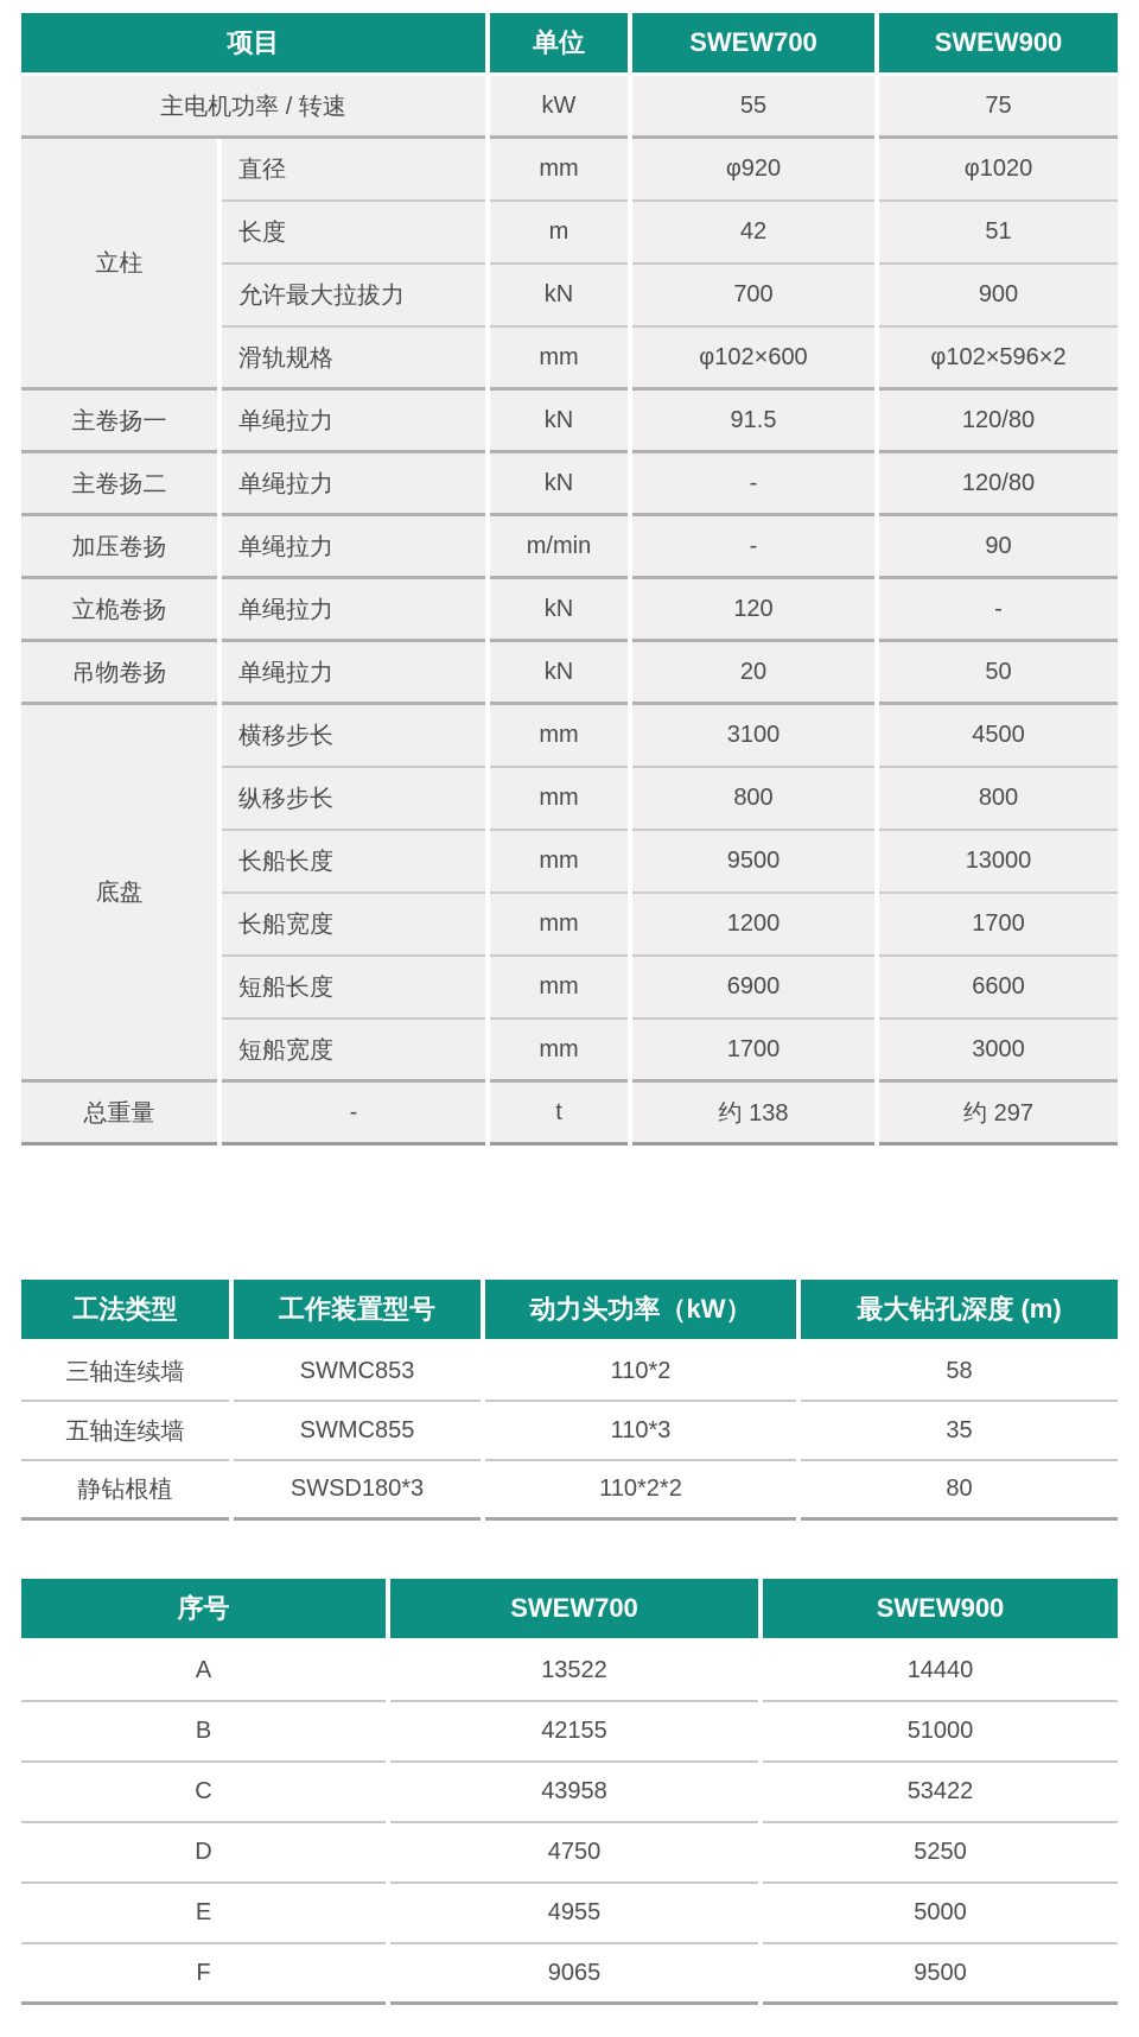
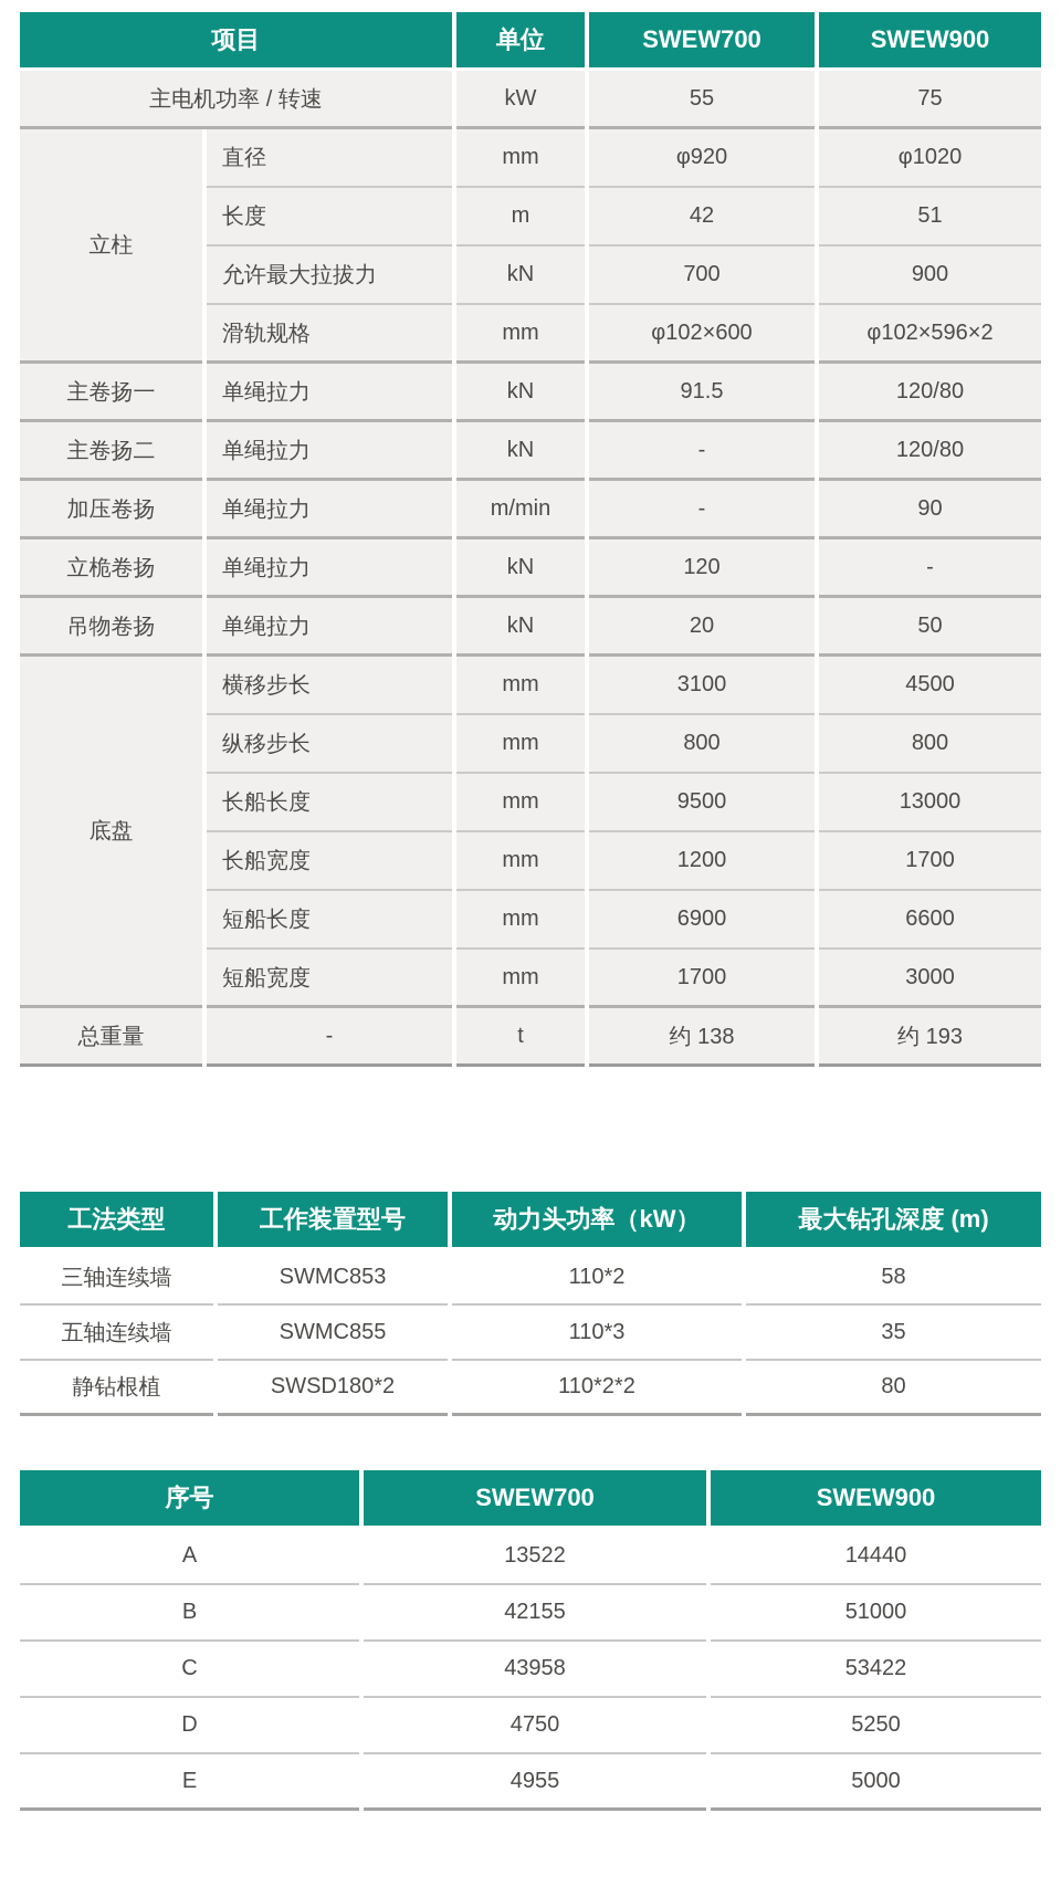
  项目	单位	SWEW700	SWEW900
  主电机功率 / 转速	kW	55	75
  立柱	直径	mm	φ920	φ1020
  长度	m	42	51
  允许最大拉拔力	kN	700	900
  滑轨规格	mm	φ102×600	φ102×596×2
  主卷扬一	单绳拉力	kN	91.5	120/80
  主卷扬二	单绳拉力	kN	-	120/80
  加压卷扬	单绳拉力	m/min	-	90
  立桅卷扬	单绳拉力	kN	120	-
  吊物卷扬	单绳拉力	kN	20	50
  底盘	横移步长	mm	3100	4500
  纵移步长	mm	800	800
  长船长度	mm	9500	13000
  长船宽度	mm	1200	1700
  短船长度	mm	6900	6600
  短船宽度	mm	1700	3000
- 总重量	-	t	约 138	约 297
+ 总重量	-	t	约 138	约 193
  工法类型	工作装置型号	动力头功率（kW）	最大钻孔深度 (m)
  三轴连续墙	SWMC853	110*2	58
  五轴连续墙	SWMC855	110*3	35
- 静钻根植	SWSD180*3	110*2*2	80
+ 静钻根植	SWSD180*2	110*2*2	80
  序号	SWEW700	SWEW900
  A	13522	14440
  B	42155	51000
  C	43958	53422
  D	4750	5250
  E	4955	5000
- F	9065	9500
